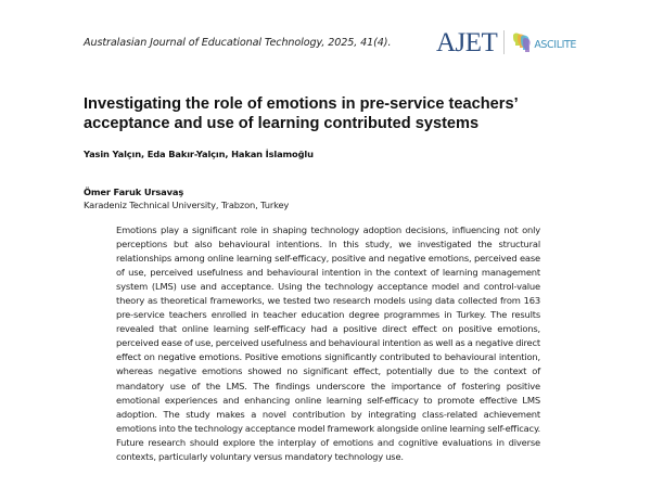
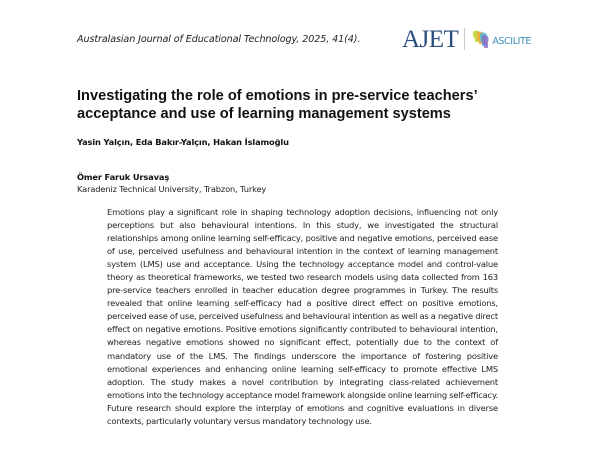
  Australasian Journal of Educational Technology, 2025, 41(4).
  AJET
  ASCILITE
- Investigating the role of emotions in pre-service teachers’ acceptance and use of learning contributed systems
+ Investigating the role of emotions in pre-service teachers’ acceptance and use of learning management systems
  Yasin Yalçın, Eda Bakır-Yalçın, Hakan İslamoğlu
  Ömer Faruk Ursavaş
  Karadeniz Technical University, Trabzon, Turkey
  Emotions play a significant role in shaping technology adoption decisions, influencing not only perceptions but also behavioural intentions. In this study, we investigated the structural relationships among online learning self-efficacy, positive and negative emotions, perceived ease of use, perceived usefulness and behavioural intention in the context of learning management system (LMS) use and acceptance. Using the technology acceptance model and control-value theory as theoretical frameworks, we tested two research models using data collected from 163 pre-service teachers enrolled in teacher education degree programmes in Turkey. The results revealed that online learning self-efficacy had a positive direct effect on positive emotions, perceived ease of use, perceived usefulness and behavioural intention as well as a negative direct effect on negative emotions. Positive emotions significantly contributed to behavioural intention, whereas negative emotions showed no significant effect, potentially due to the context of mandatory use of the LMS. The findings underscore the importance of fostering positive emotional experiences and enhancing online learning self-efficacy to promote effective LMS adoption. The study makes a novel contribution by integrating class-related achievement emotions into the technology acceptance model framework alongside online learning self-efficacy. Future research should explore the interplay of emotions and cognitive evaluations in diverse contexts, particularly voluntary versus mandatory technology use.
